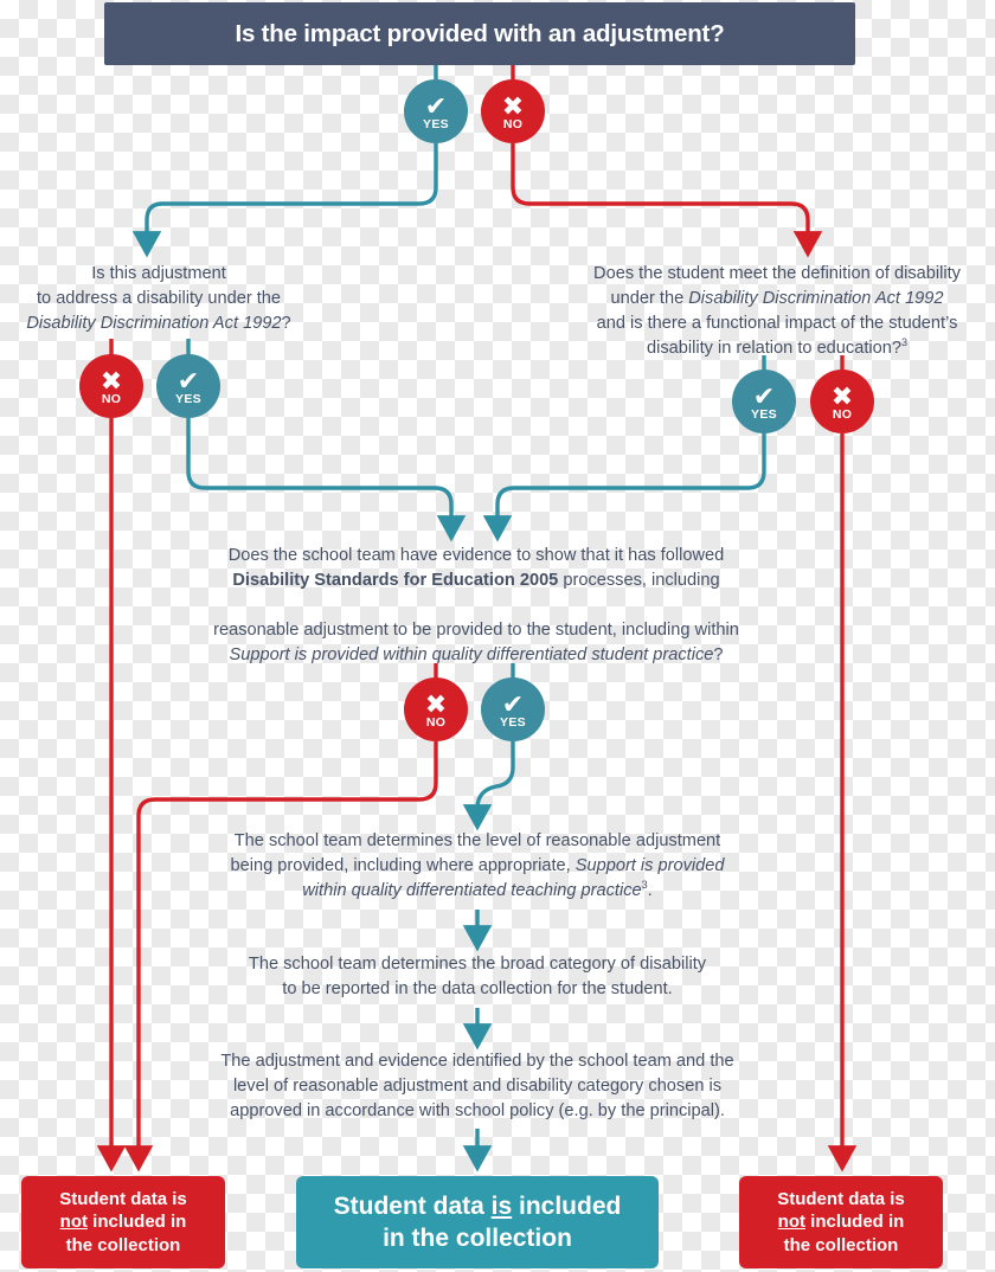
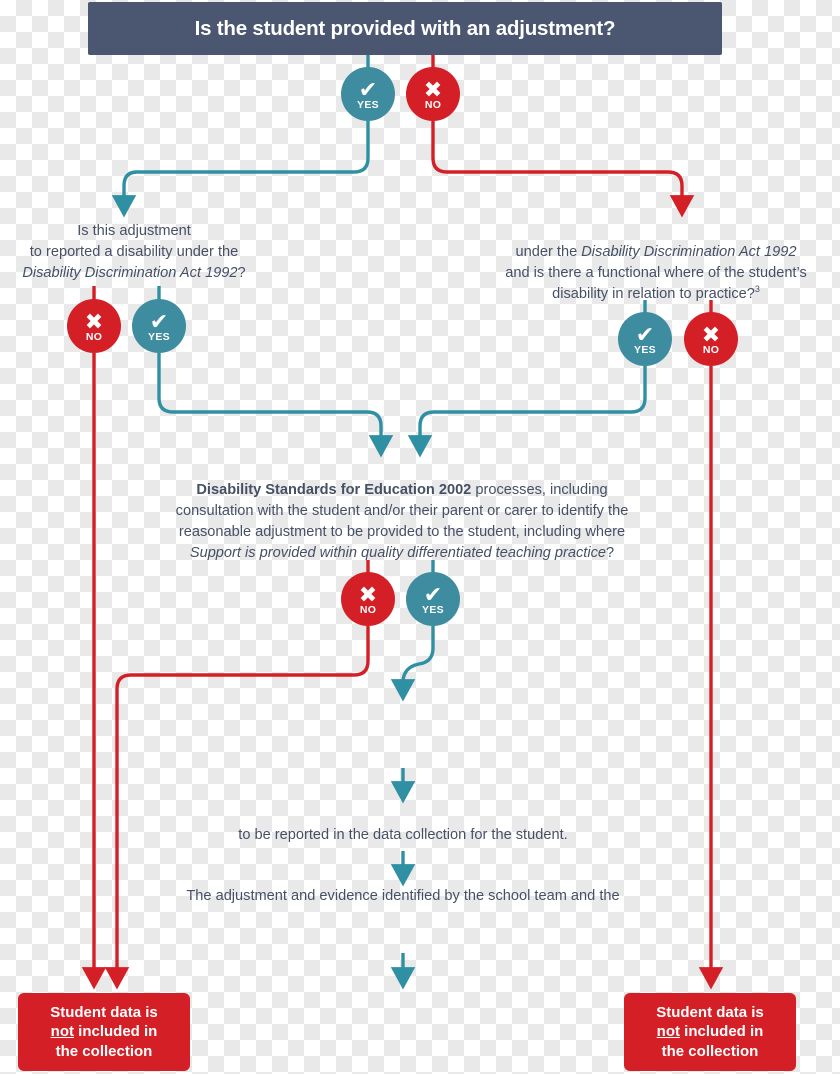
- Is the impact provided with an adjustment?
+ Is the student provided with an adjustment?
  ✔
  YES
  ✖
  NO
  Is this adjustment
- to address a disability under the
+ to reported a disability under the
  Disability Discrimination Act 1992?
  ✖
  NO
  ✔
  YES
- Does the student meet the definition of disability
  under the Disability Discrimination Act 1992
- and is there a functional impact of the student’s
+ and is there a functional where of the student’s
- disability in relation to education?3
+ disability in relation to practice?3
  ✔
  YES
  ✖
  NO
- Does the school team have evidence to show that it has followed
- Disability Standards for Education 2005 processes, including
+ Disability Standards for Education 2002 processes, including
+ consultation with the student and/or their parent or carer to identify the
- reasonable adjustment to be provided to the student, including within
+ reasonable adjustment to be provided to the student, including where
- Support is provided within quality differentiated student practice?
+ Support is provided within quality differentiated teaching practice?
  ✖
  NO
  ✔
  YES
- The school team determines the level of reasonable adjustment
- being provided, including where appropriate, Support is provided
- within quality differentiated teaching practice3.
- The school team determines the broad category of disability
  to be reported in the data collection for the student.
  The adjustment and evidence identified by the school team and the
- level of reasonable adjustment and disability category chosen is
- approved in accordance with school policy (e.g. by the principal).
  Student data is
  not included in
  the collection
- Student data is included
- in the collection
  Student data is
  not included in
  the collection
